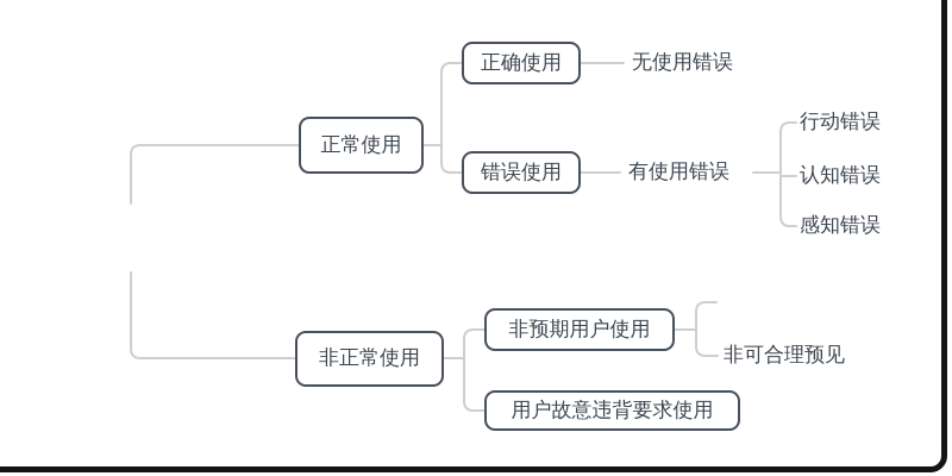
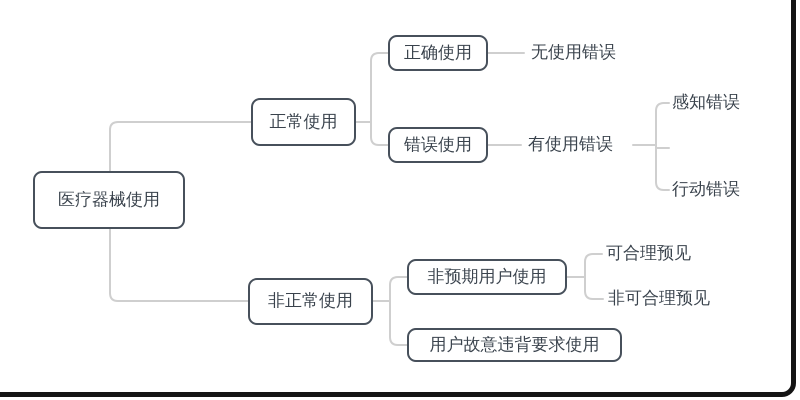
+ 医疗器械使用
  正常使用
  非正常使用
  正确使用
  错误使用
  非预期用户使用
  用户故意违背要求使用
  无使用错误
  有使用错误
- 行动错误
+ 感知错误
- 认知错误
- 感知错误
+ 行动错误
+ 可合理预见
  非可合理预见
